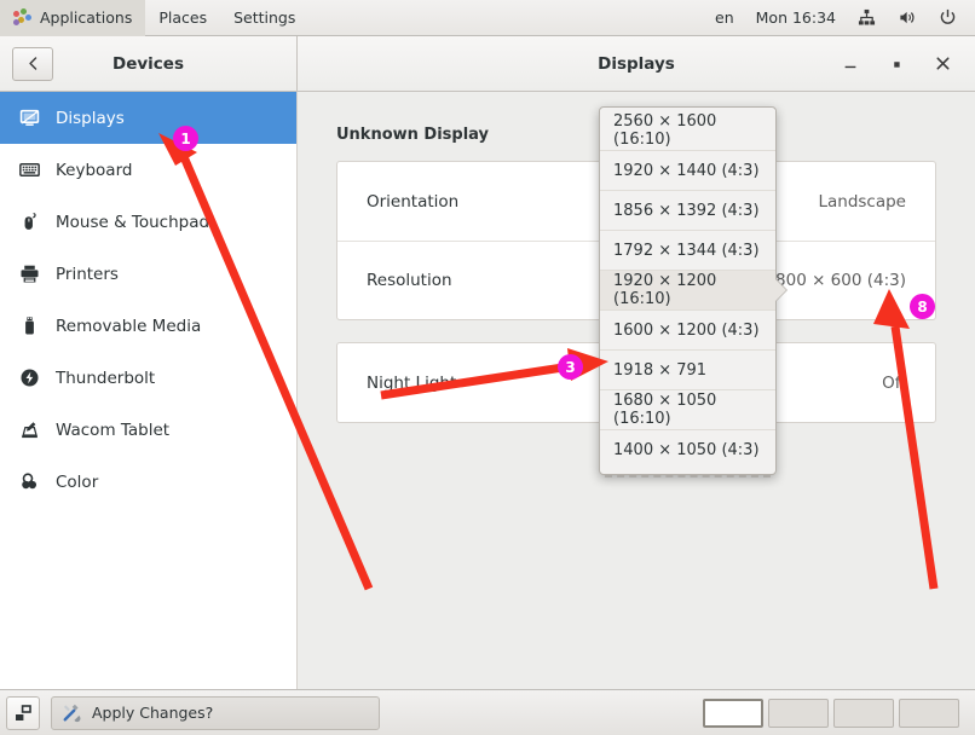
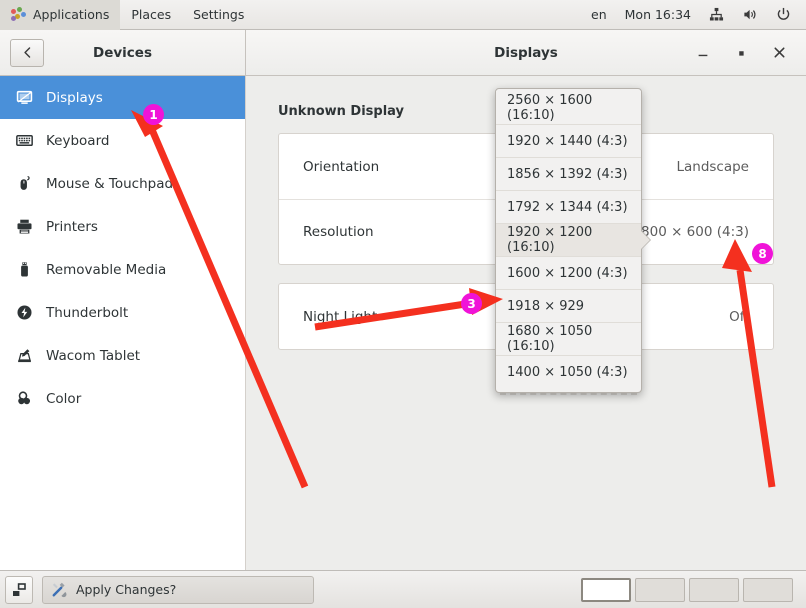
  Applications
  Places
  Settings
  en
  Mon 16:34
  Devices
  Displays
  Displays
  Keyboard
  Mouse & Touchpad
  Printers
  Removable Media
  Thunderbolt
  Wacom Tablet
  Color
  Unknown Display
  Orientation
  Landscape
  Resolution
  00 × 600 (4:3)
  Night Lig
  2560 × 1600 (16:10)
  1920 × 1440 (4:3)
  1856 × 1392 (4:3)
  1792 × 1344 (4:3)
  1920 × 1200 (16:10)
  1600 × 1200 (4:3)
- 1918 × 791
+ 1918 × 929
  1680 × 1050 (16:10)
  1400 × 1050 (4:3)
  1
  8
  3
  Apply Changes?
